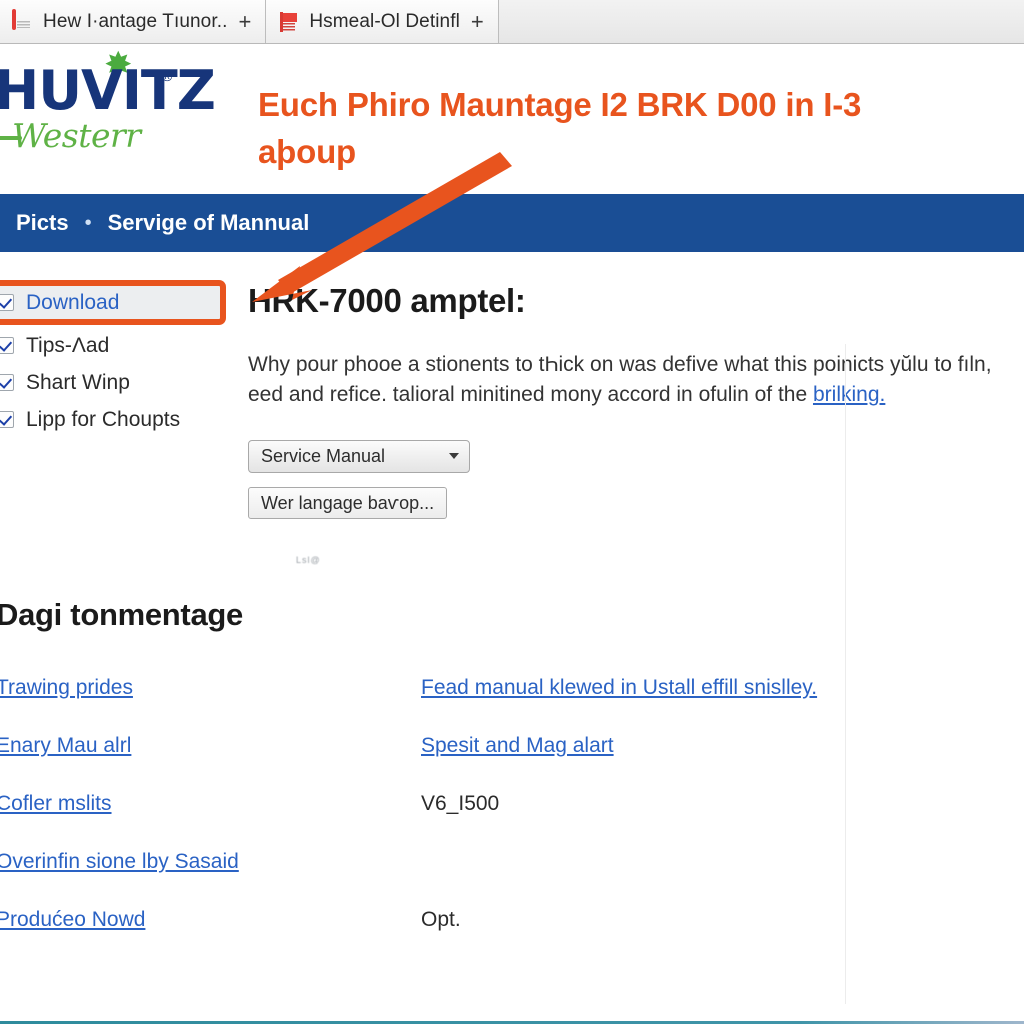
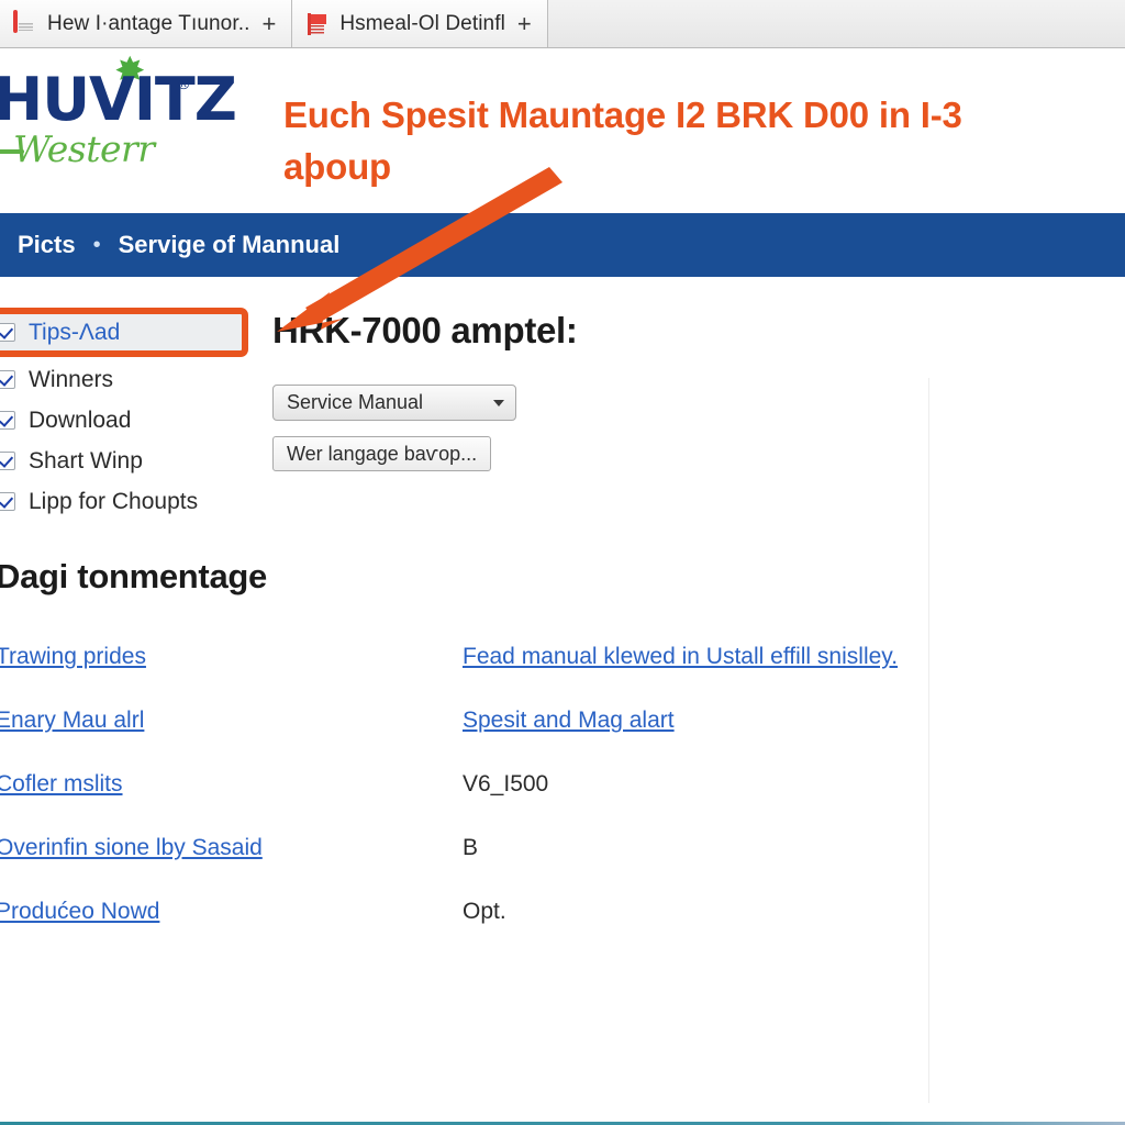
  Hew Ӏ·antage Tıunor..
  +
  Hsmeal-Ol Detinfl
  +
  ✸
  HUVITZ
  ®
  Westerr
- Euch Phiro Mauntage I2 BRK D00 in Ӏ-3 aþoup
+ Euch Spesit Mauntage I2 BRK D00 in Ӏ-3 aþoup
  Picts
  •
  Servige of Mannual
- Download
+ Tips-Ʌad
+ Winners
- Tips-Ʌad
+ Download
  Shart Winp
  Lipp for Choupts
  HRK-7000 amptel:
- Why pour phooe a stionents to tҺick on was defive what this poinicts yŭlu to fıln, eed and refice. talioral minitined mony accord in ofulin of the brilking.
  Service Manual
  Wer langage baѵop...
- Lsl@
  Dagi tonmentage
  Trawing prides
  Fead manual klewed in Ustall effill snislley.
  Enary Mau alrl
  Spesit and Mag alart
  Cofler mslits
  V6_I500
  Overinfin sione lby Sasaid
+ B
  Produćeo Nowd
  Opt.
